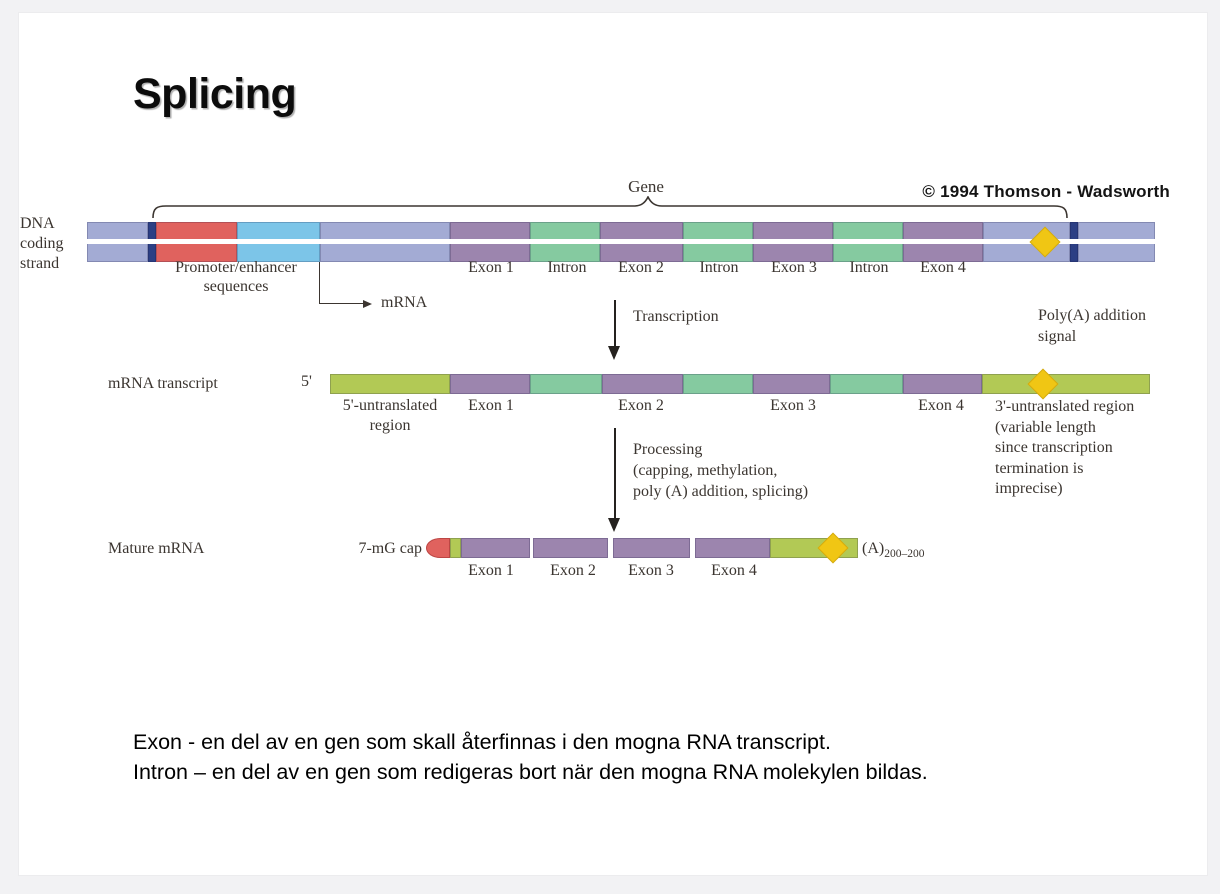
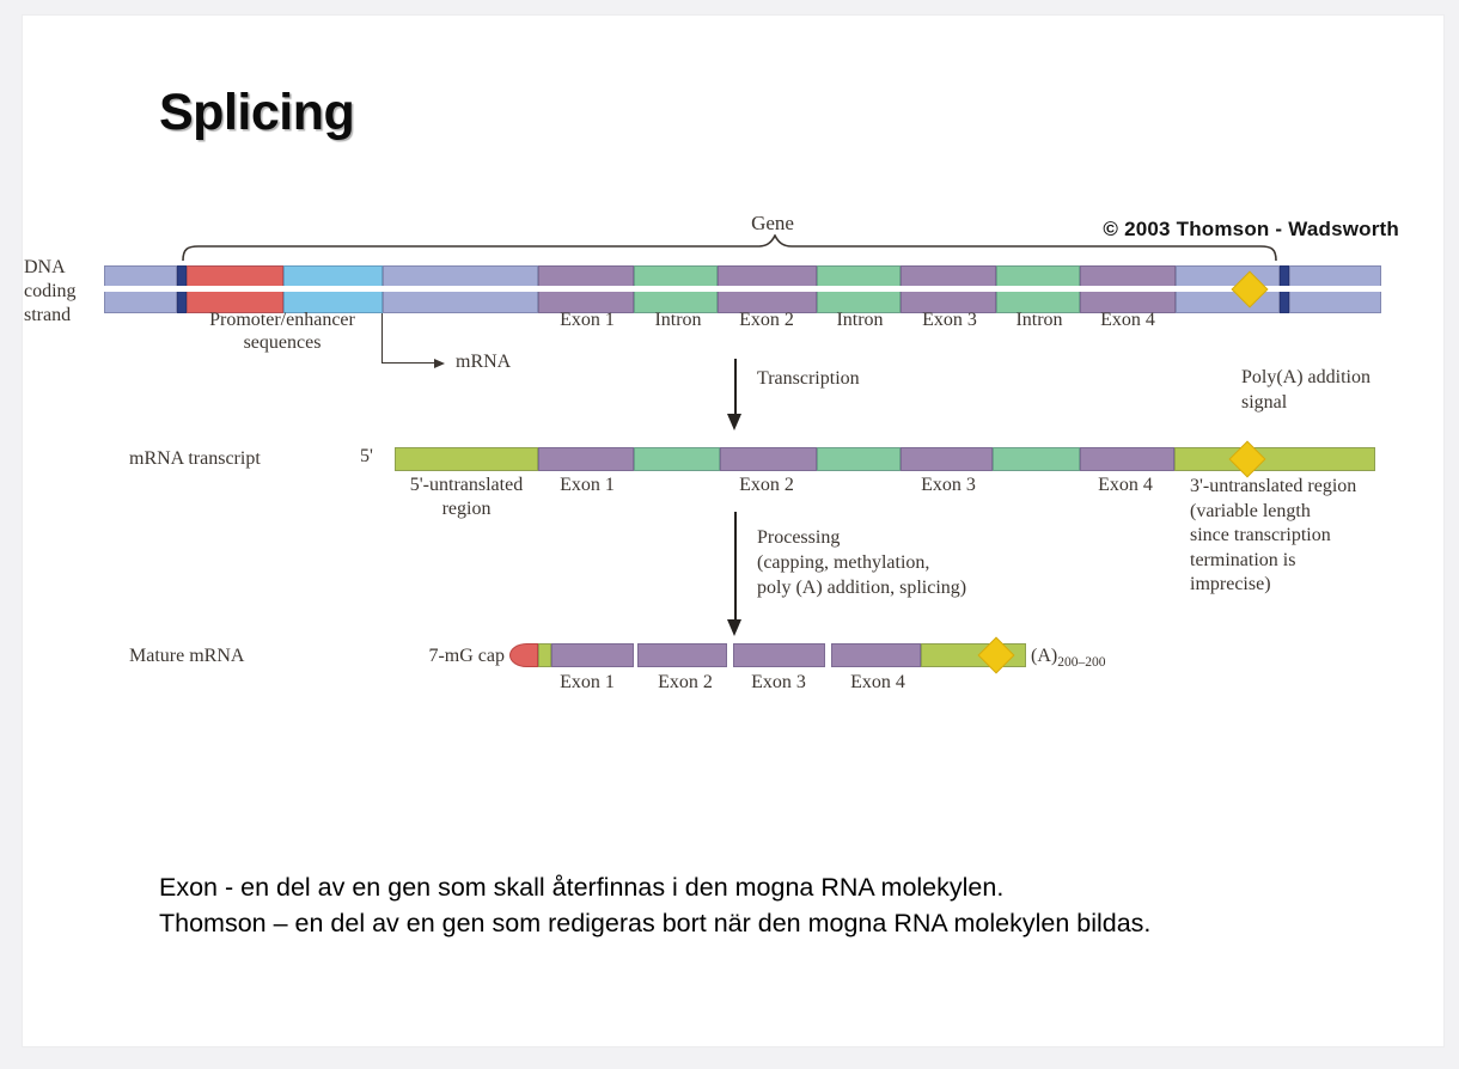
  Splicing
- © 1994 Thomson - Wadsworth
+ © 2003 Thomson - Wadsworth
  DNA
  coding
  strand
  Gene
  Promoter/enhancer
  sequences
  Exon 1
  Intron
  Exon 2
  Intron
  Exon 3
  Intron
  Exon 4
  mRNA
  Transcription
  Poly(A) addition
  signal
  mRNA transcript
  5'
  5'-untranslated
  region
  Exon 1
  Exon 2
  Exon 3
  Exon 4
  3'-untranslated region
  (variable length
  since transcription
  termination is
  imprecise)
  Processing
  (capping, methylation,
  poly (A) addition, splicing)
  Mature mRNA
  7-mG cap
  (A)200–200
  Exon 1
  Exon 2
  Exon 3
  Exon 4
- Exon - en del av en gen som skall återfinnas i den mogna RNA transcript.
+ Exon - en del av en gen som skall återfinnas i den mogna RNA molekylen.
- Intron – en del av en gen som redigeras bort när den mogna RNA molekylen bildas.
+ Thomson – en del av en gen som redigeras bort när den mogna RNA molekylen bildas.
